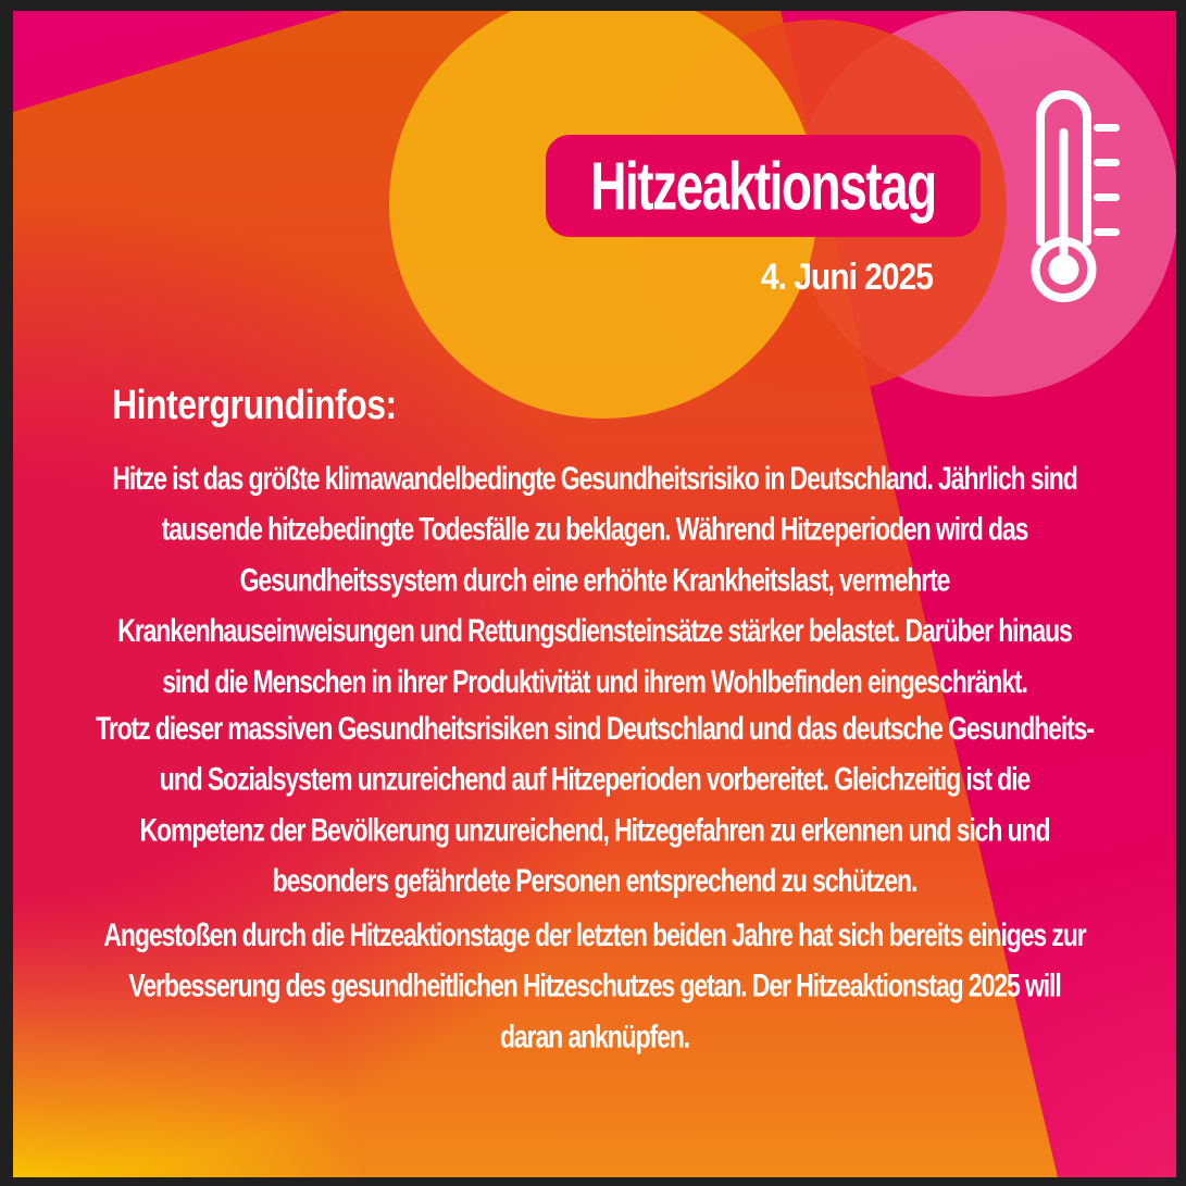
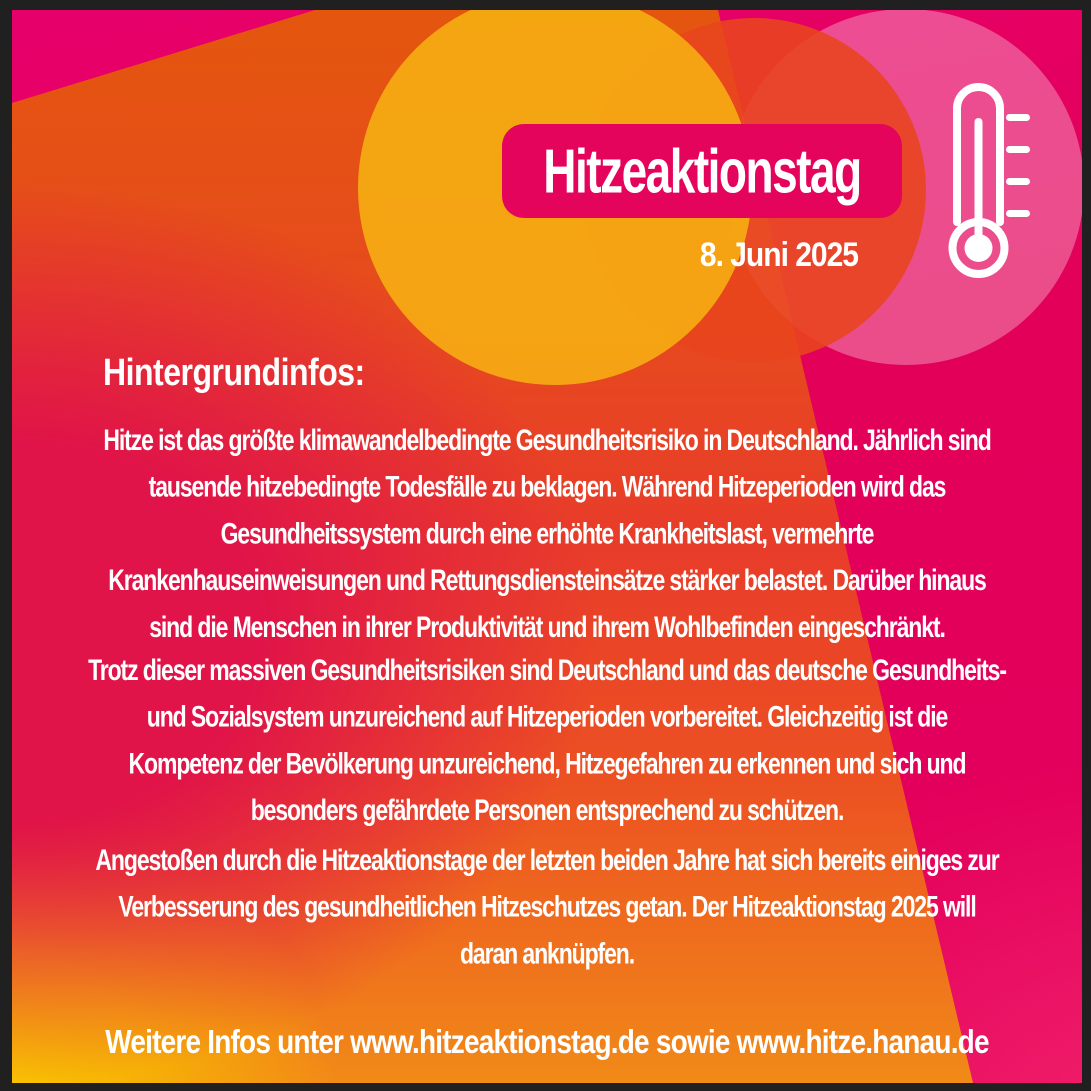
  Hitzeaktionstag
- 4. Juni 2025
+ 8. Juni 2025
  Hintergrundinfos:
  Hitze ist das größte klimawandelbedingte Gesundheitsrisiko in Deutschland. Jährlich sind
  tausende hitzebedingte Todesfälle zu beklagen. Während Hitzeperioden wird das
  Gesundheitssystem durch eine erhöhte Krankheitslast, vermehrte
  Krankenhauseinweisungen und Rettungsdiensteinsätze stärker belastet. Darüber hinaus
  sind die Menschen in ihrer Produktivität und ihrem Wohlbefinden eingeschränkt.
  Trotz dieser massiven Gesundheitsrisiken sind Deutschland und das deutsche Gesundheits-
  und Sozialsystem unzureichend auf Hitzeperioden vorbereitet. Gleichzeitig ist die
  Kompetenz der Bevölkerung unzureichend, Hitzegefahren zu erkennen und sich und
  besonders gefährdete Personen entsprechend zu schützen.
  Angestoßen durch die Hitzeaktionstage der letzten beiden Jahre hat sich bereits einiges zur
  Verbesserung des gesundheitlichen Hitzeschutzes getan. Der Hitzeaktionstag 2025 will
  daran anknüpfen.
+ Weitere Infos unter www.hitzeaktionstag.de sowie www.hitze.hanau.de
